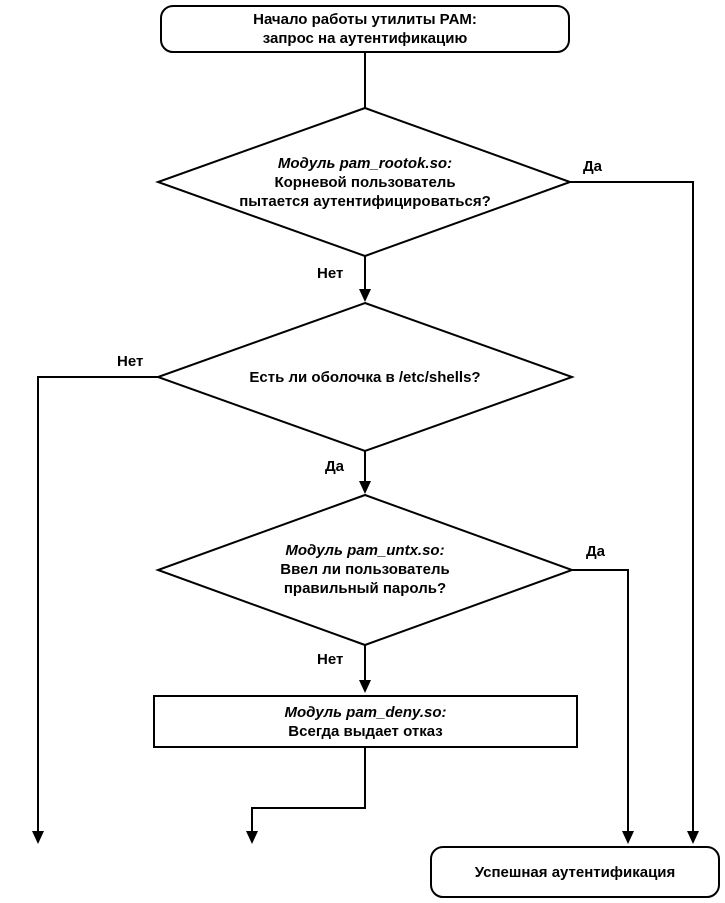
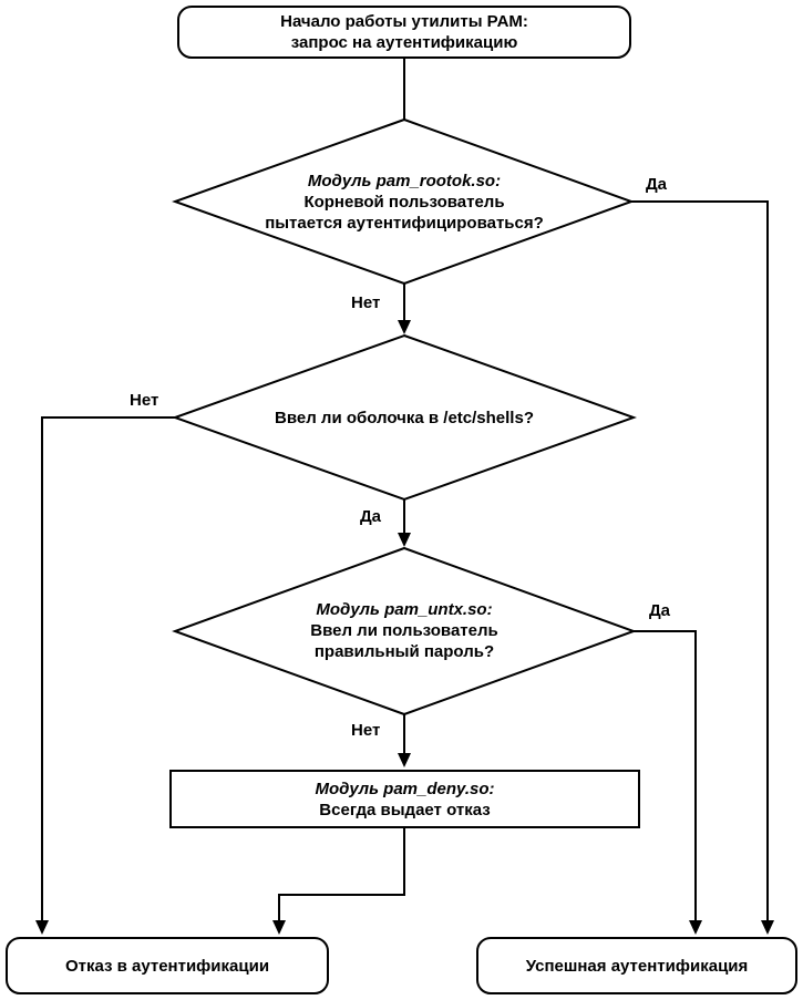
  Начало работы утилиты PAM:
  запрос на аутентификацию
  Модуль pam_rootok.so:
  Корневой пользователь
  пытается аутентифицироваться?
- Есть ли оболочка в /etc/shells?
+ Ввел ли оболочка в /etc/shells?
  Модуль pam_untx.so:
  Ввел ли пользователь
  правильный пароль?
  Модуль pam_deny.so:
  Всегда выдает отказ
+ Отказ в аутентификации
  Успешная аутентификация
  Да
  Нет
  Нет
  Да
  Да
  Нет
